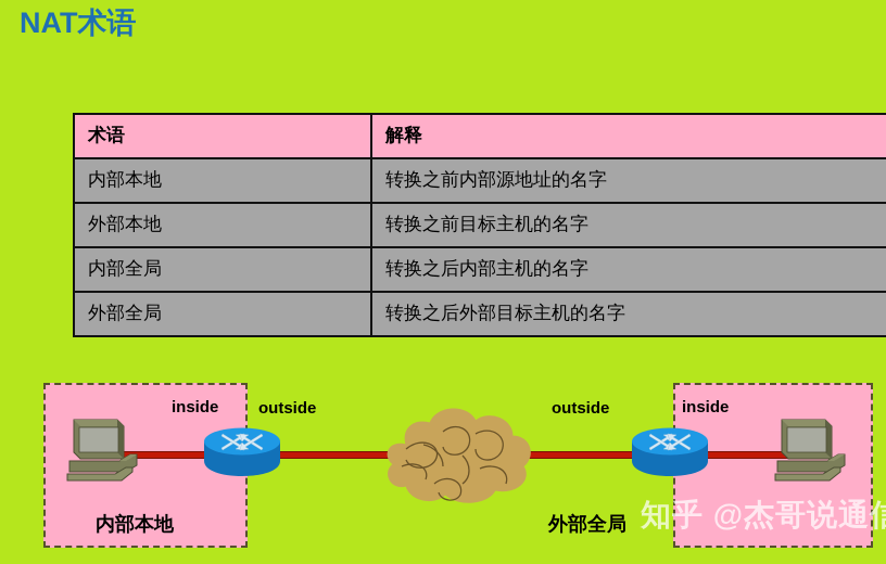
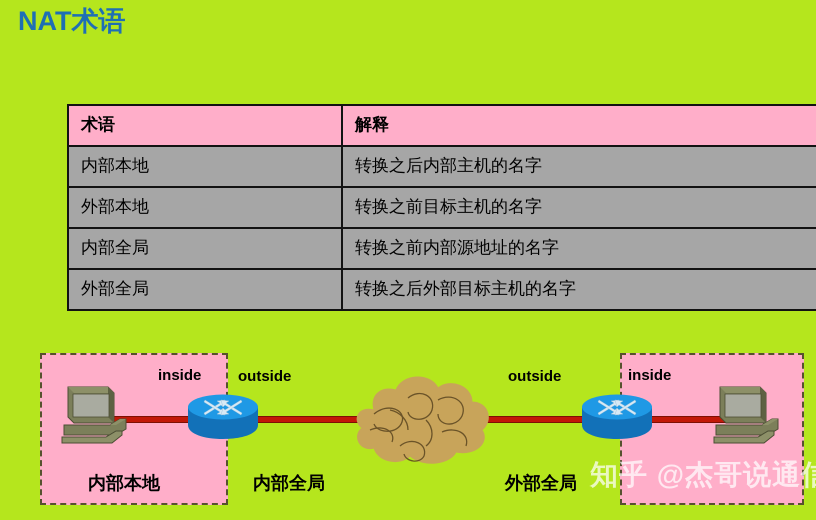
  NAT术语
  术语	解释
- 内部本地	转换之前内部源地址的名字
+ 内部本地	转换之后内部主机的名字
  外部本地	转换之前目标主机的名字
- 内部全局	转换之后内部主机的名字
+ 内部全局	转换之前内部源地址的名字
  外部全局	转换之后外部目标主机的名字
  inside
  outside
  outside
  inside
  内部本地
+ 内部全局
  外部全局
  知乎 @杰哥说通
